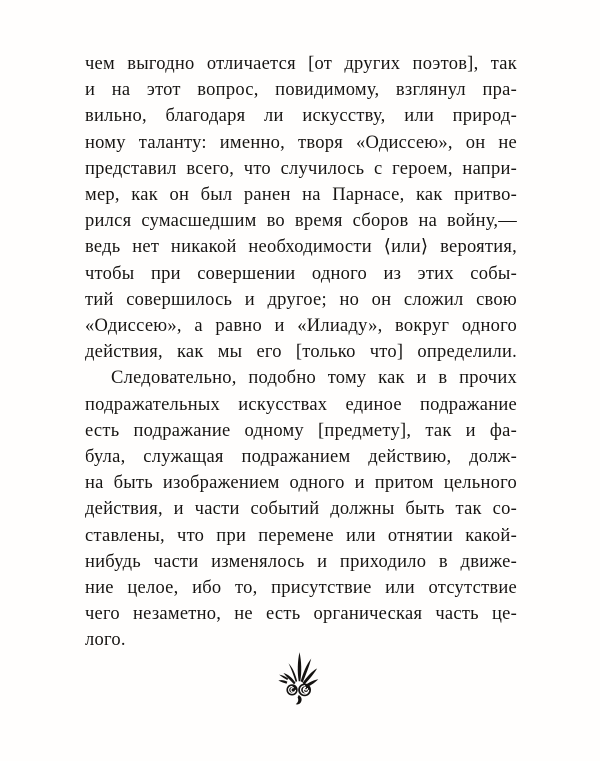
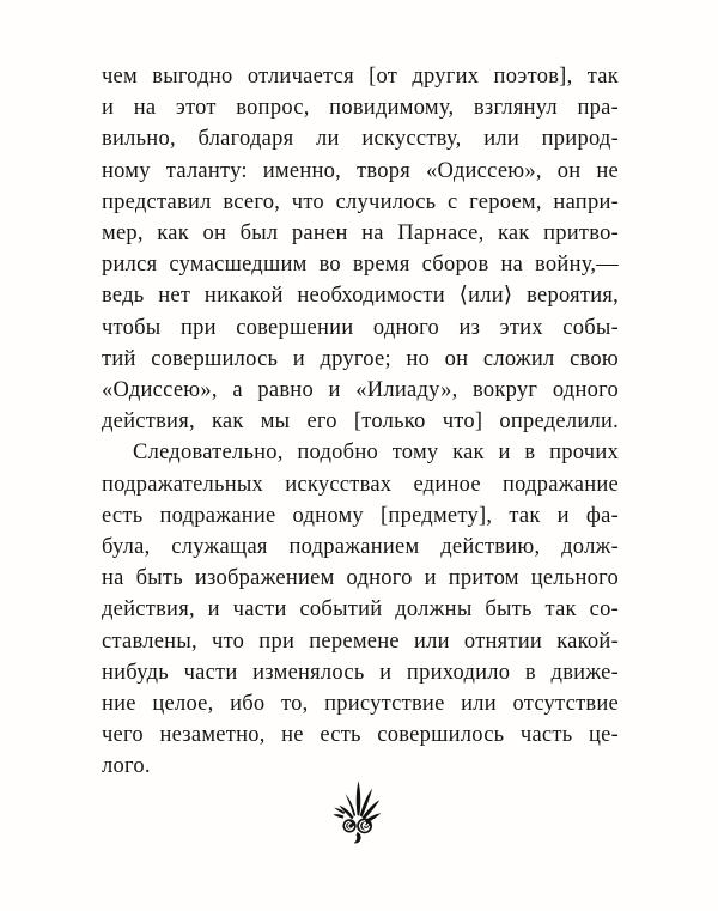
  чем выгодно отличается [от других поэтов], так
  и на этот вопрос, повидимому, взглянул пра-
  вильно, благодаря ли искусству, или природ-
  ному таланту: именно, творя «Одиссею», он не
  представил всего, что случилось с героем, напри-
  мер, как он был ранен на Парнасе, как притво-
  рился сумасшедшим во время сборов на войну,—
  ведь нет никакой необходимости ⟨или⟩ вероятия,
  чтобы при совершении одного из этих собы-
  тий совершилось и другое; но он сложил свою
  «Одиссею», а равно и «Илиаду», вокруг одного
  действия, как мы его [только что] определили.
  Следовательно, подобно тому как и в прочих
  подражательных искусствах единое подражание
  есть подражание одному [предмету], так и фа-
  була, служащая подражанием действию, долж-
  на быть изображением одного и притом цельного
  действия, и части событий должны быть так со-
  ставлены, что при перемене или отнятии какой-
  нибудь части изменялось и приходило в движе-
  ние целое, ибо то, присутствие или отсутствие
- чего незаметно, не есть органическая часть це-
+ чего незаметно, не есть совершилось часть це-
  лого.
